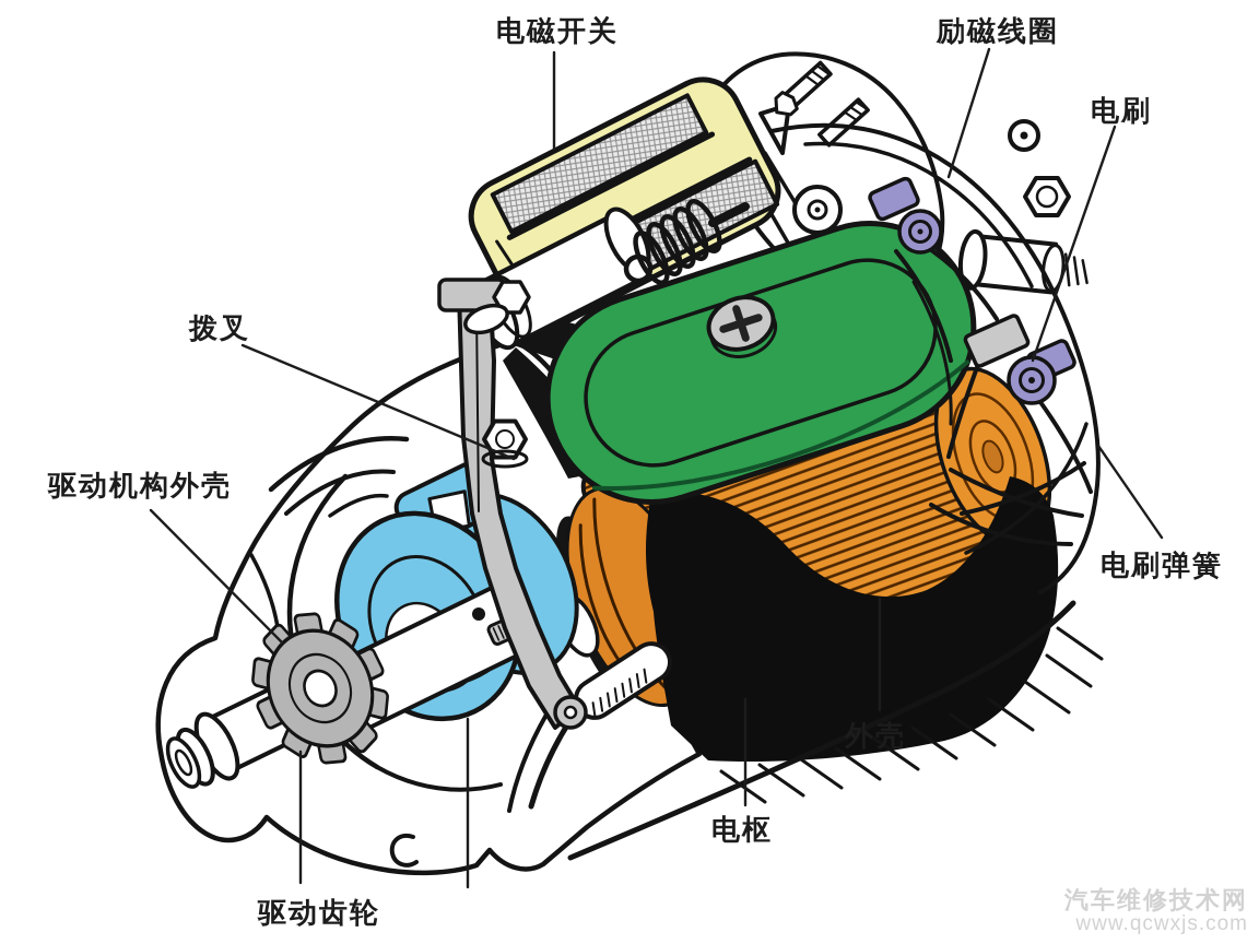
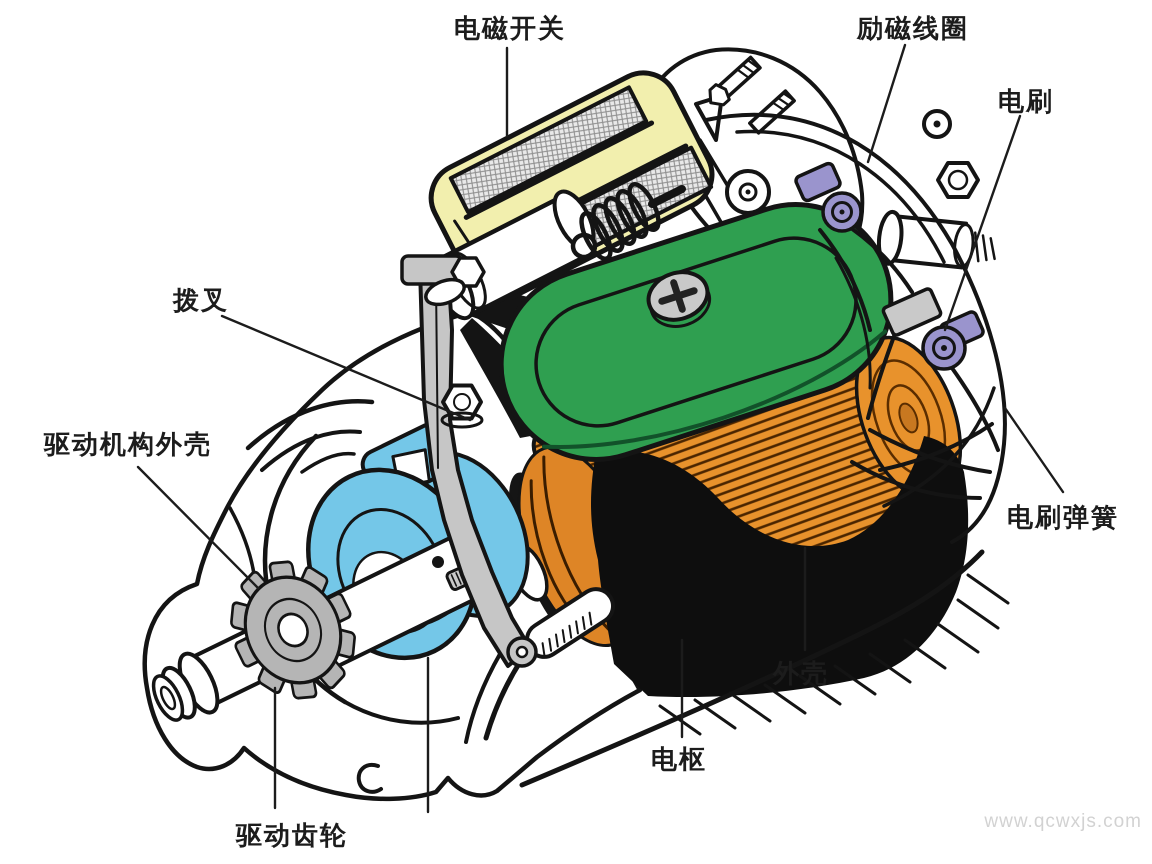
  电磁开关
  励磁线圈
  电刷
  电刷弹簧
  拨叉
  驱动机构外壳
  驱动齿轮
  电枢
  外壳
- 汽车维修技术网
  www.qcwxjs.com
